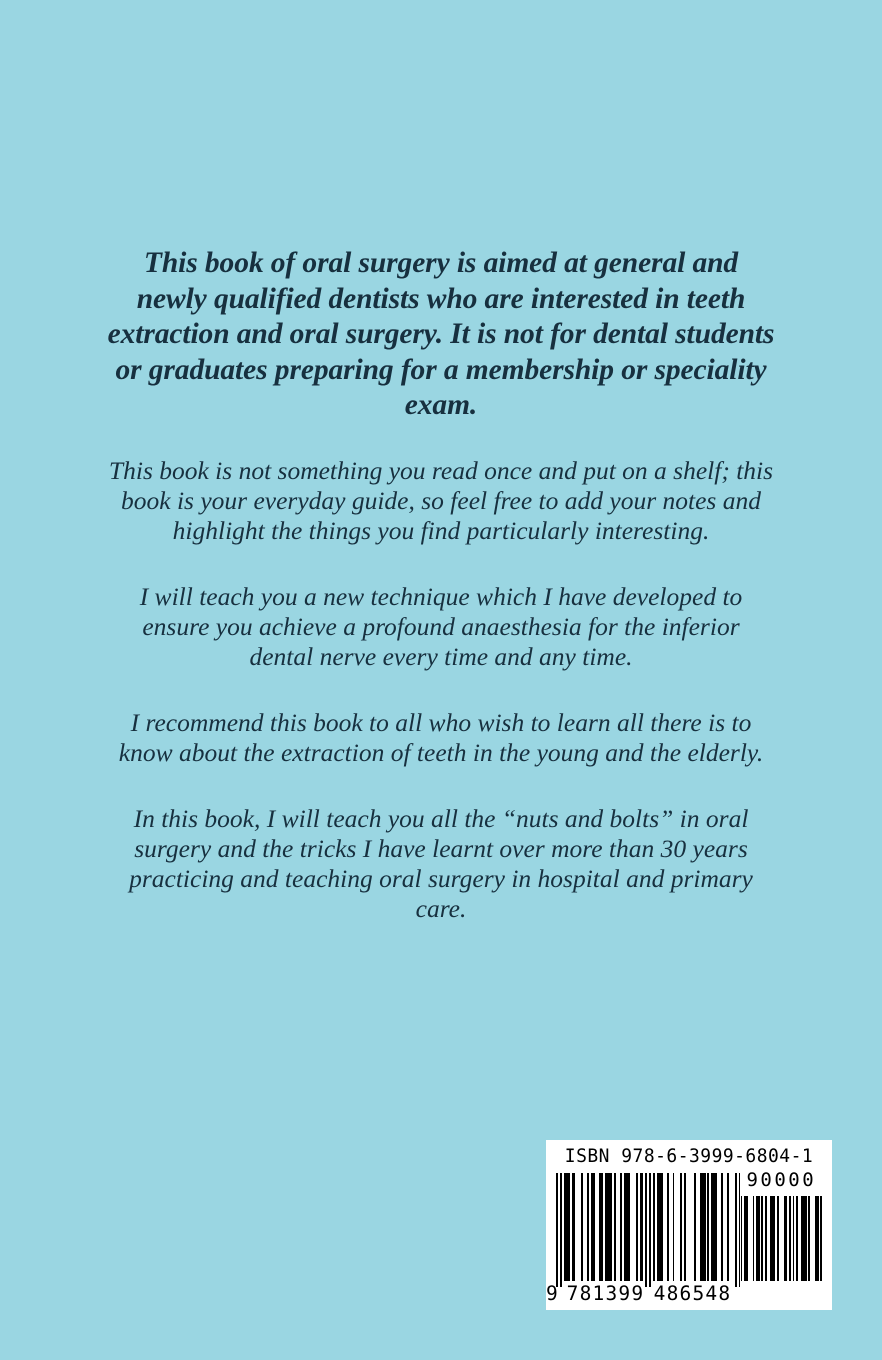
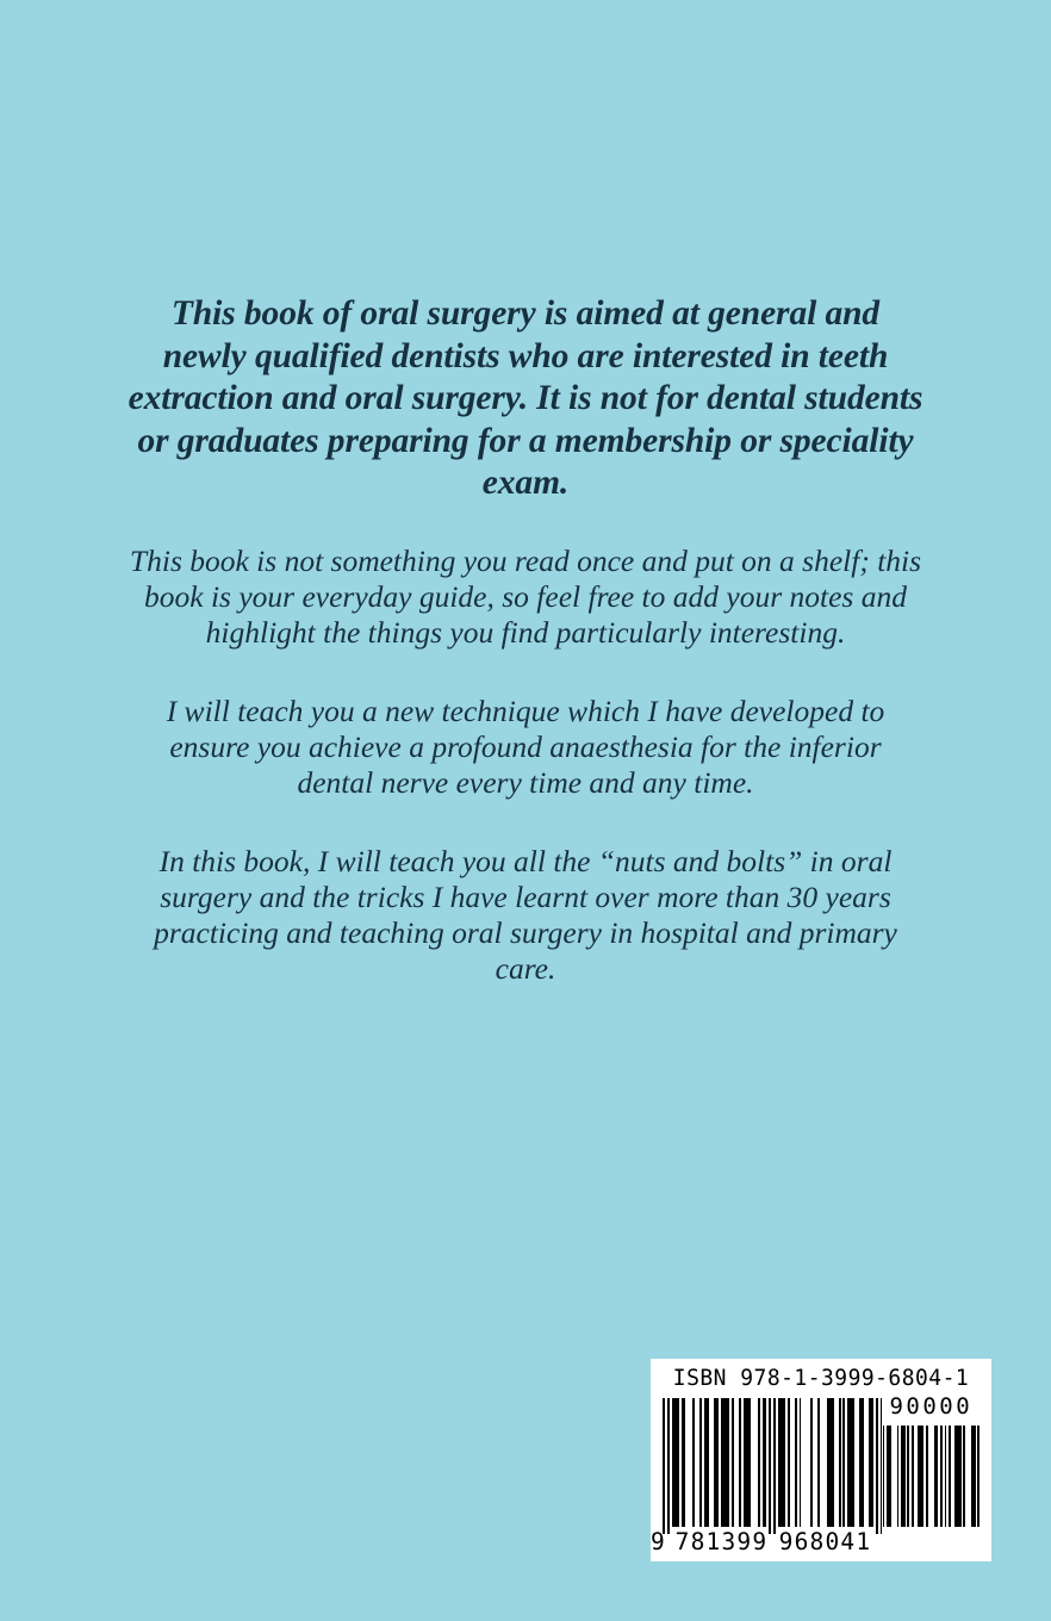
  This book of oral surgery is aimed at general and newly qualified dentists who are interested in teeth extraction and oral surgery. It is not for dental students or graduates preparing for a membership or speciality exam.
  This book is not something you read once and put on a shelf; this book is your everyday guide, so feel free to add your notes and highlight the things you find particularly interesting.
  I will teach you a new technique which I have developed to ensure you achieve a profound anaesthesia for the inferior dental nerve every time and any time.
- I recommend this book to all who wish to learn all there is to know about the extraction of teeth in the young and the elderly.
  In this book, I will teach you all the “nuts and bolts” in oral surgery and the tricks I have learnt over more than 30 years practicing and teaching oral surgery in hospital and primary care.
- ISBN 978-6-3999-6804-1
+ ISBN 978-1-3999-6804-1
  9
  781399
- 486548
+ 968041
  90000
